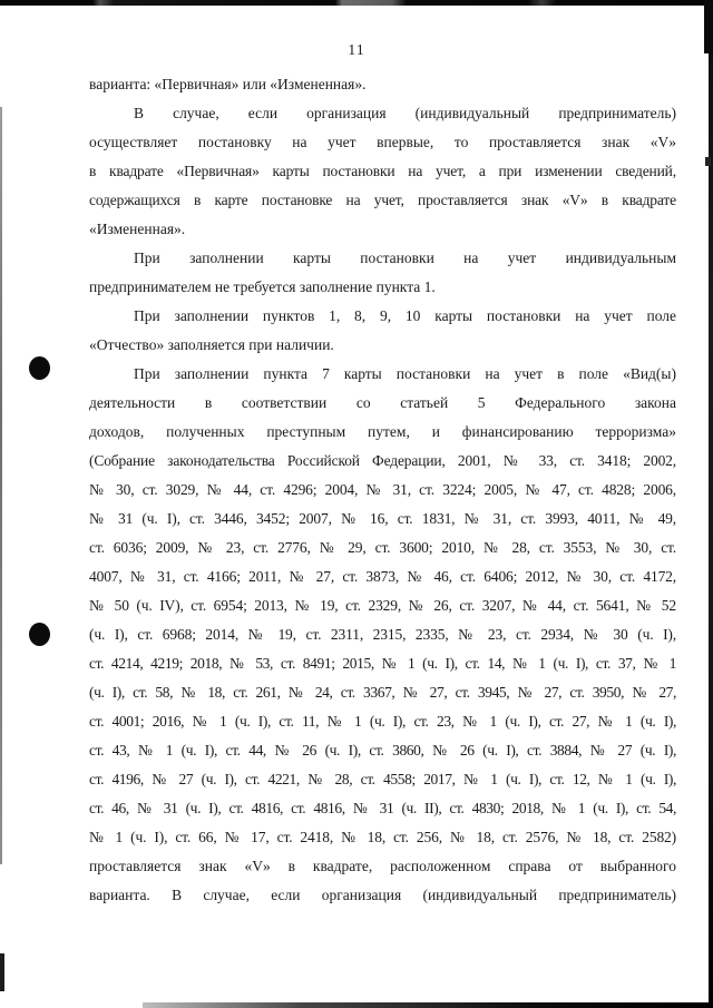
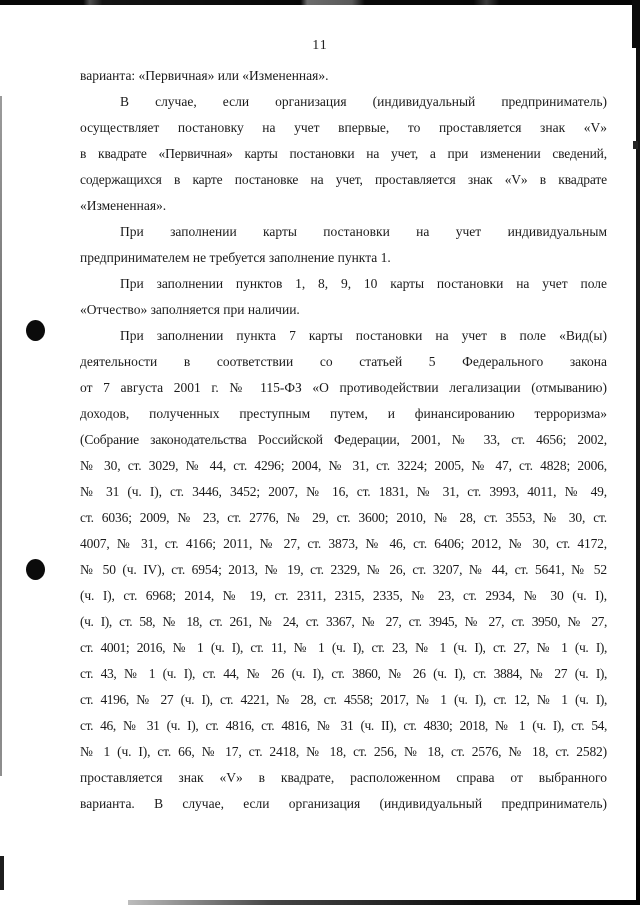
  11
  варианта: «Первичная» или «Измененная».
  В случае, если организация (индивидуальный предприниматель)
  осуществляет постановку на учет впервые, то проставляется знак «V»
  в квадрате «Первичная» карты постановки на учет, а при изменении сведений,
  содержащихся в карте постановке на учет, проставляется знак «V» в квадрате
  «Измененная».
  При заполнении карты постановки на учет индивидуальным
  предпринимателем не требуется заполнение пункта 1.
  При заполнении пунктов 1, 8, 9, 10 карты постановки на учет поле
  «Отчество» заполняется при наличии.
  При заполнении пункта 7 карты постановки на учет в поле «Вид(ы)
  деятельности в соответствии со статьей 5 Федерального закона
+ от 7 августа 2001 г. № 115-ФЗ «О противодействии легализации (отмыванию)
  доходов, полученных преступным путем, и финансированию терроризма»
- (Собрание законодательства Российской Федерации, 2001, № 33, ст. 3418; 2002,
+ (Собрание законодательства Российской Федерации, 2001, № 33, ст. 4656; 2002,
  № 30, ст. 3029, № 44, ст. 4296; 2004, № 31, ст. 3224; 2005, № 47, ст. 4828; 2006,
  № 31 (ч. I), ст. 3446, 3452; 2007, № 16, ст. 1831, № 31, ст. 3993, 4011, № 49,
  ст. 6036; 2009, № 23, ст. 2776, № 29, ст. 3600; 2010, № 28, ст. 3553, № 30, ст.
  4007, № 31, ст. 4166; 2011, № 27, ст. 3873, № 46, ст. 6406; 2012, № 30, ст. 4172,
  № 50 (ч. IV), ст. 6954; 2013, № 19, ст. 2329, № 26, ст. 3207, № 44, ст. 5641, № 52
  (ч. I), ст. 6968; 2014, № 19, ст. 2311, 2315, 2335, № 23, ст. 2934, № 30 (ч. I),
- ст. 4214, 4219; 2018, № 53, ст. 8491; 2015, № 1 (ч. I), ст. 14, № 1 (ч. I), ст. 37, № 1
  (ч. I), ст. 58, № 18, ст. 261, № 24, ст. 3367, № 27, ст. 3945, № 27, ст. 3950, № 27,
  ст. 4001; 2016, № 1 (ч. I), ст. 11, № 1 (ч. I), ст. 23, № 1 (ч. I), ст. 27, № 1 (ч. I),
  ст. 43, № 1 (ч. I), ст. 44, № 26 (ч. I), ст. 3860, № 26 (ч. I), ст. 3884, № 27 (ч. I),
  ст. 4196, № 27 (ч. I), ст. 4221, № 28, ст. 4558; 2017, № 1 (ч. I), ст. 12, № 1 (ч. I),
  ст. 46, № 31 (ч. I), ст. 4816, ст. 4816, № 31 (ч. II), ст. 4830; 2018, № 1 (ч. I), ст. 54,
  № 1 (ч. I), ст. 66, № 17, ст. 2418, № 18, ст. 256, № 18, ст. 2576, № 18, ст. 2582)
  проставляется знак «V» в квадрате, расположенном справа от выбранного
  варианта. В случае, если организация (индивидуальный предприниматель)
